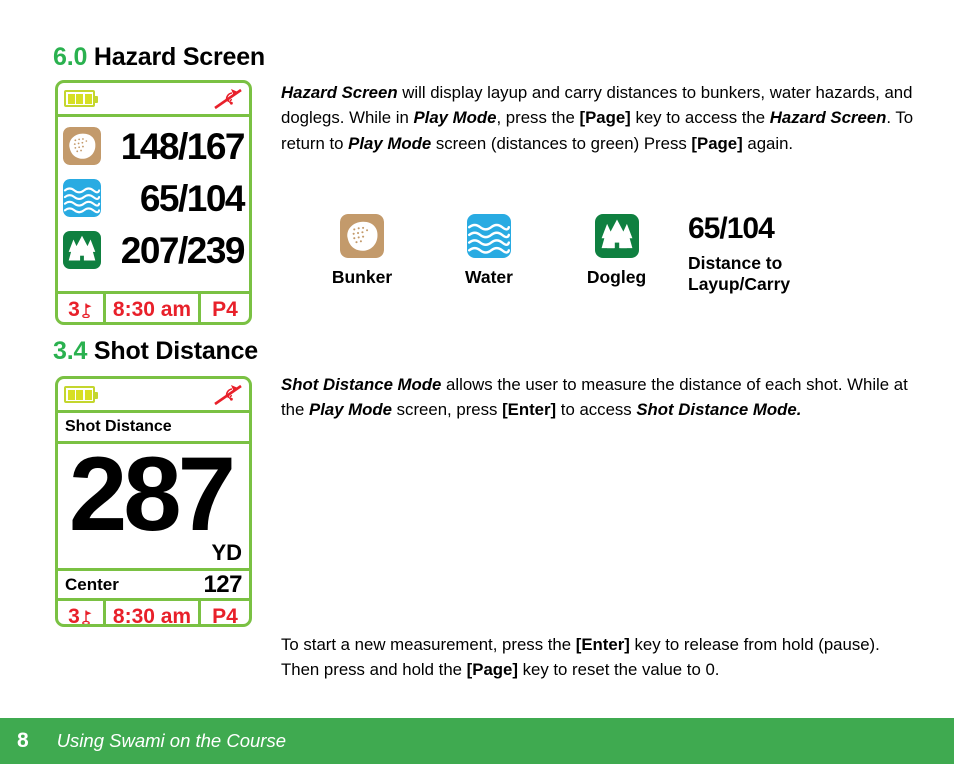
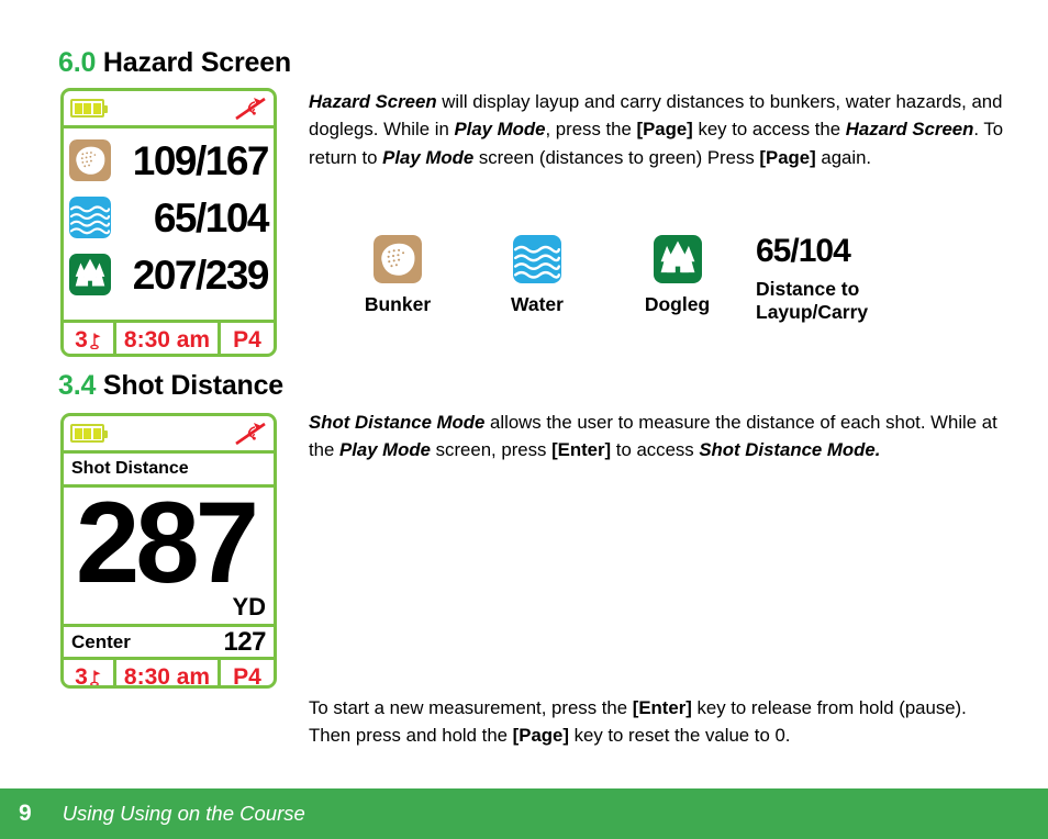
  6.0 Hazard Screen
- 148/167
+ 109/167
  65/104
  207/239
  3
  8:30 am
  P4
  Hazard Screen will display layup and carry distances to bunkers, water hazards, and doglegs. While in Play Mode, press the [Page] key to access the Hazard Screen. To return to Play Mode screen (distances to green) Press [Page] again.
  Bunker
  Water
  Dogleg
  65/104
  Distance to
  Layup/Carry
  3.4 Shot Distance
  Shot Distance
  287
  YD
  Center
  127
  3
  8:30 am
  P4
  Shot Distance Mode allows the user to measure the distance of each shot. While at the Play Mode screen, press [Enter] to access Shot Distance Mode.
  To start a new measurement, press the [Enter] key to release from hold (pause). Then press and hold the [Page] key to reset the value to 0.
- 8
+ 9
- Using Swami on the Course
+ Using Using on the Course
